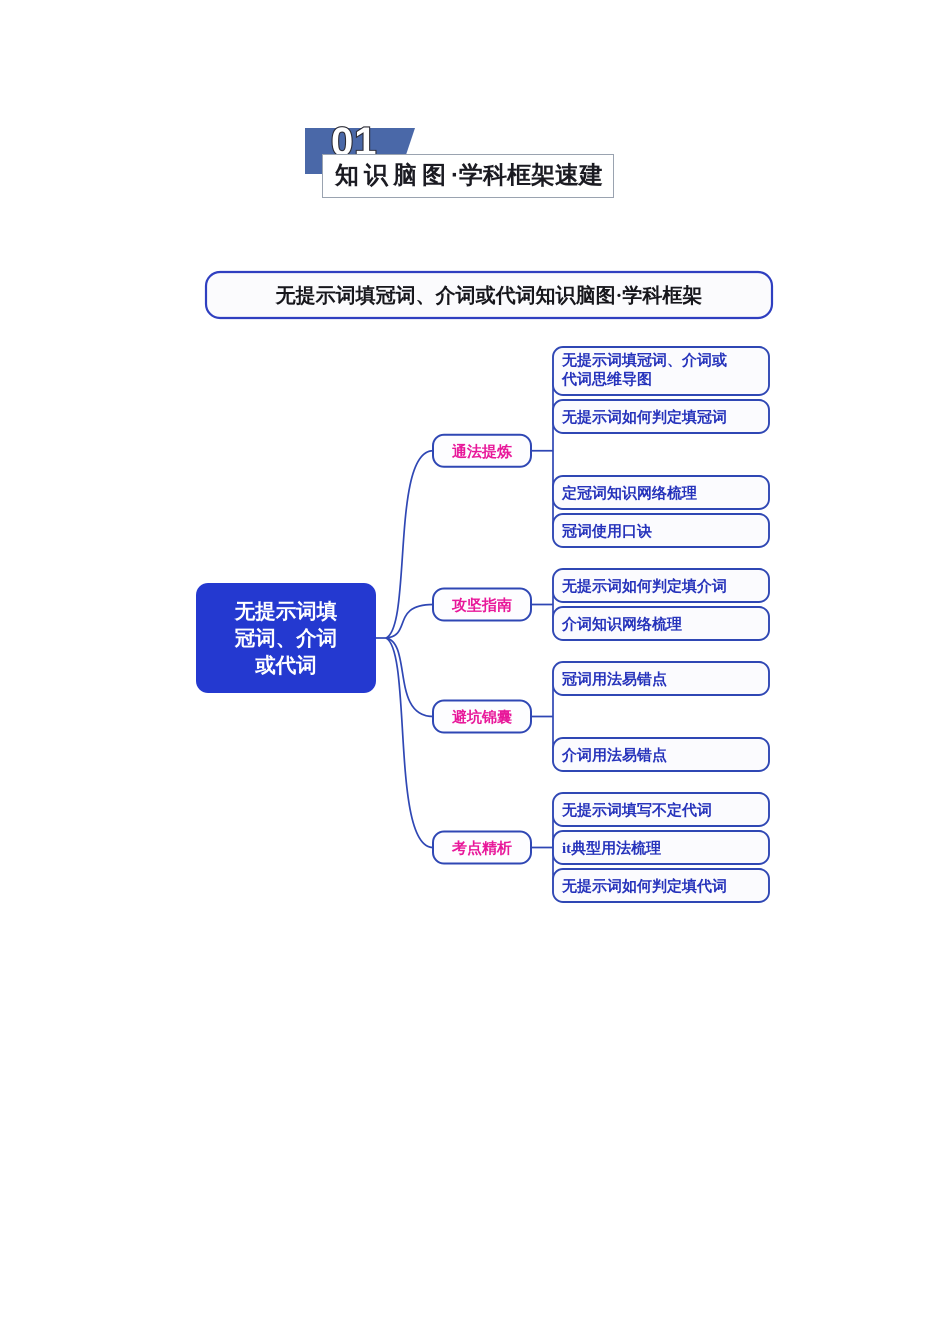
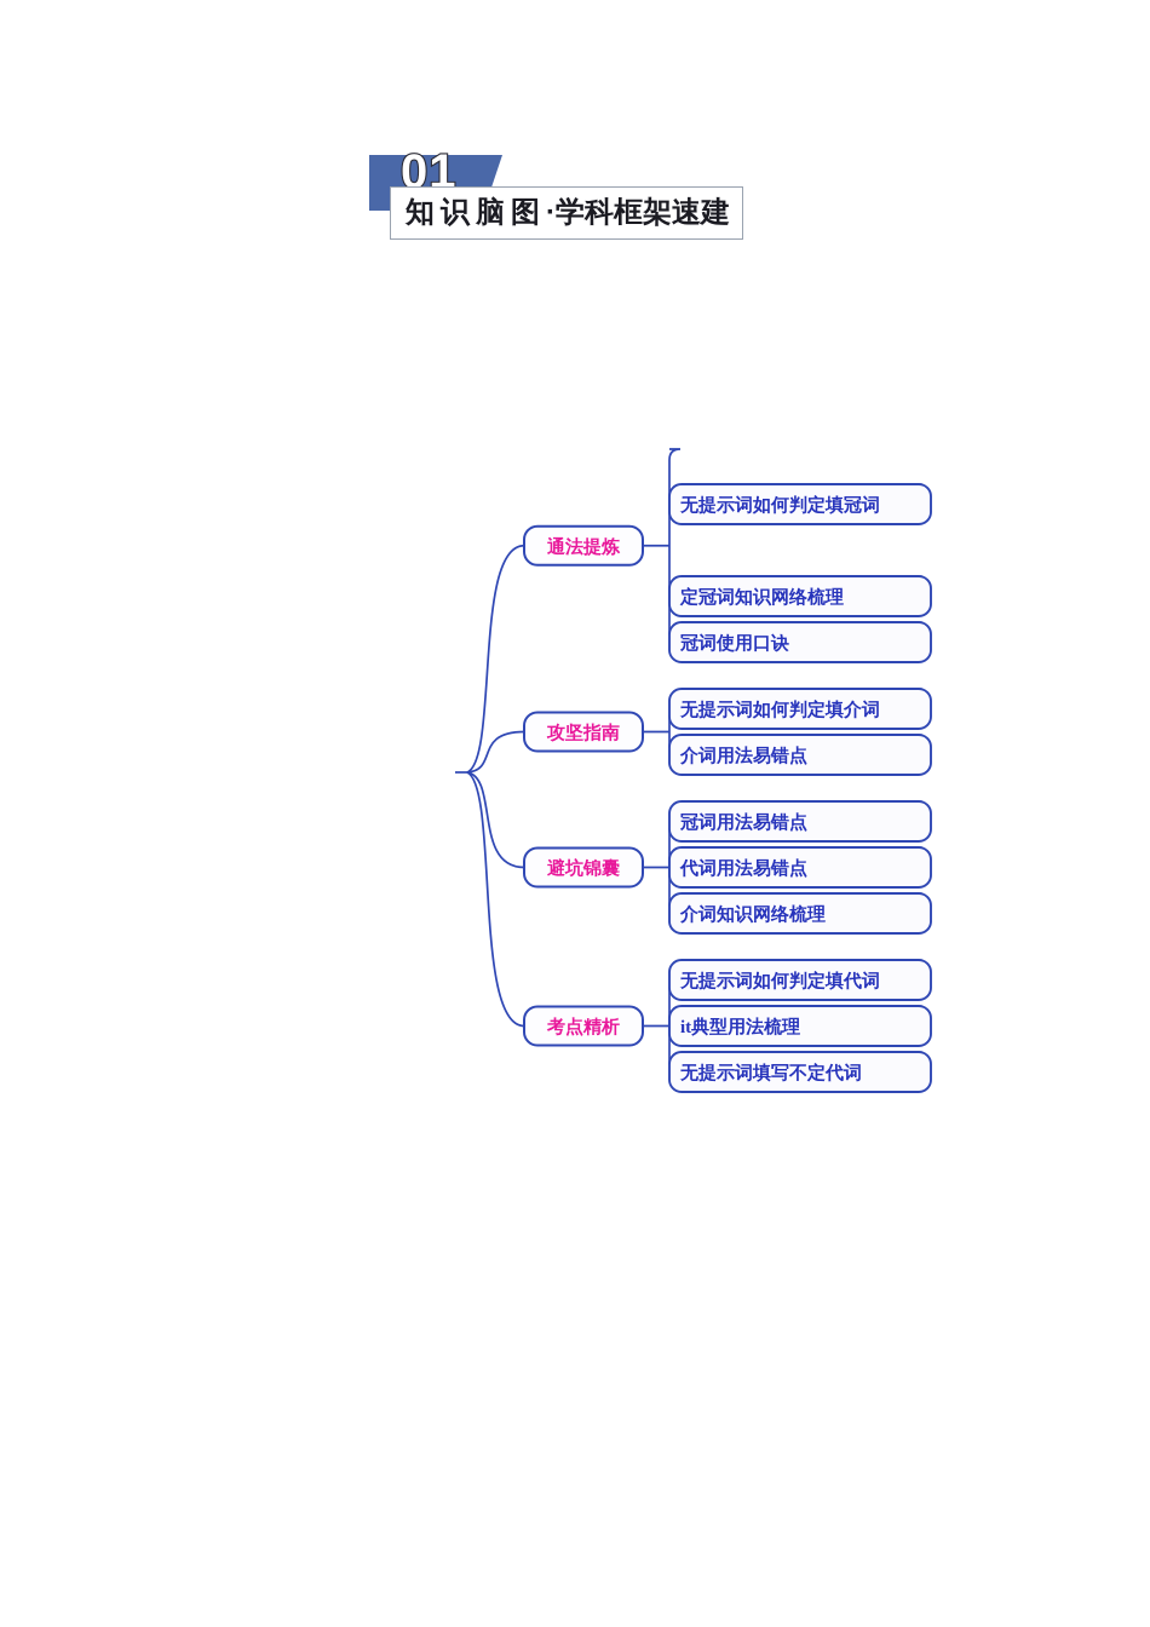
  01
  知识脑图·学科框架速建
- 无提示词填冠词、介词或代词知识脑图·学科框架
- 无提示词填
- 冠词、介词
- 或代词
  通法提炼
  攻坚指南
  避坑锦囊
  考点精析
- 无提示词填冠词、介词或
- 代词思维导图
  无提示词如何判定填冠词
  定冠词知识网络梳理
  冠词使用口诀
  无提示词如何判定填介词
- 介词知识网络梳理
+ 介词用法易错点
  冠词用法易错点
+ 代词用法易错点
- 介词用法易错点
+ 介词知识网络梳理
- 无提示词填写不定代词
+ 无提示词如何判定填代词
  it典型用法梳理
- 无提示词如何判定填代词
+ 无提示词填写不定代词
